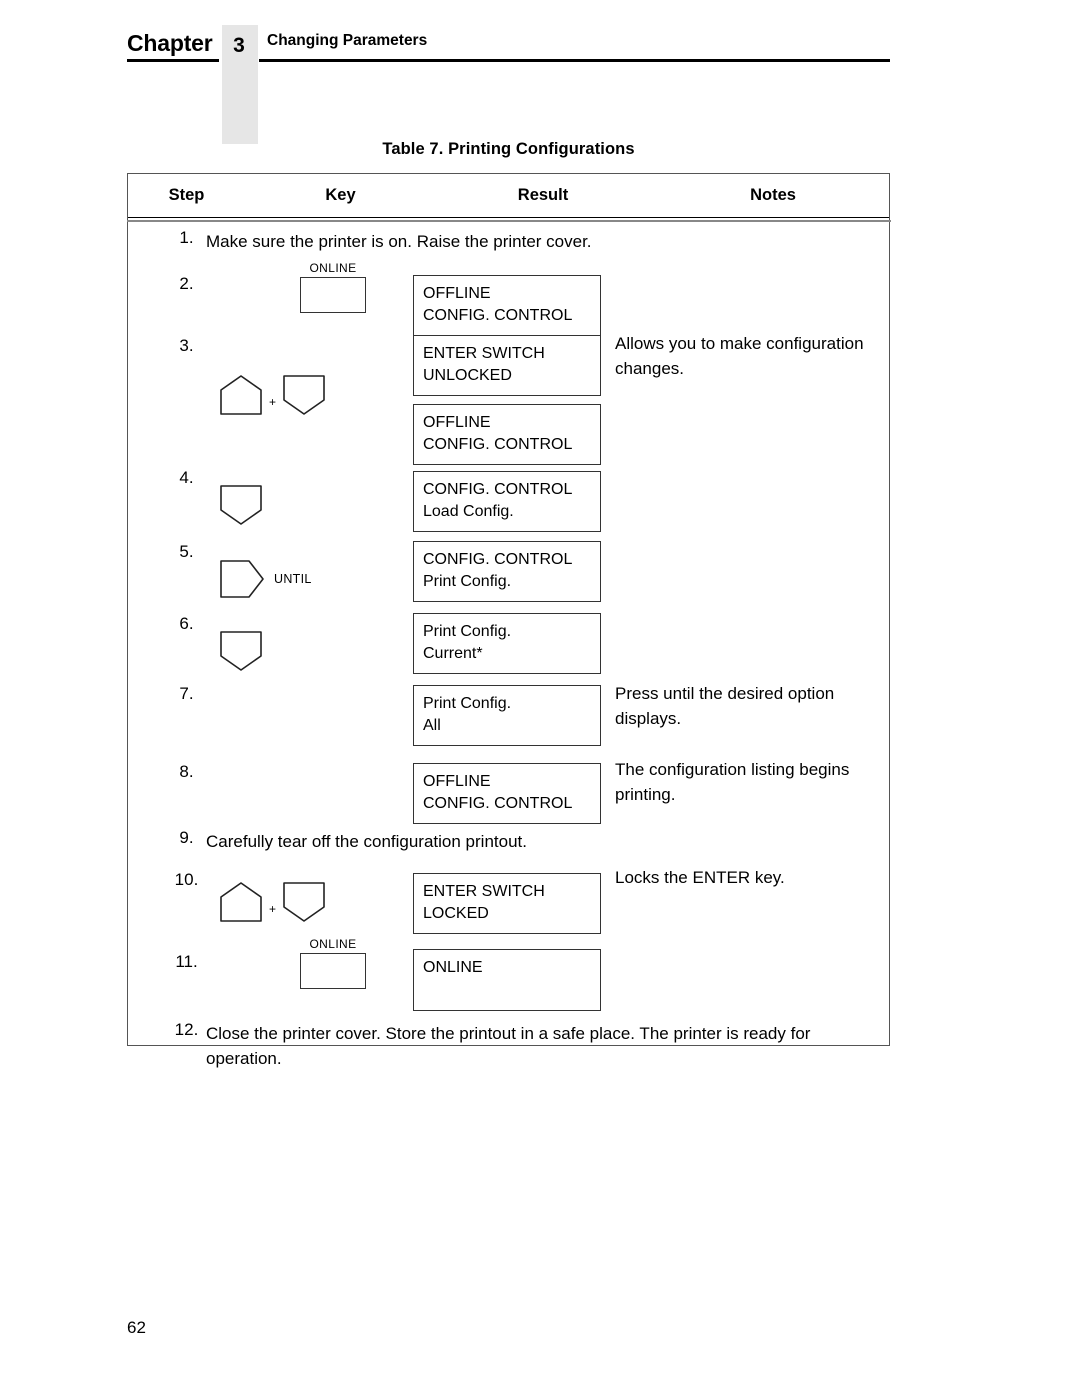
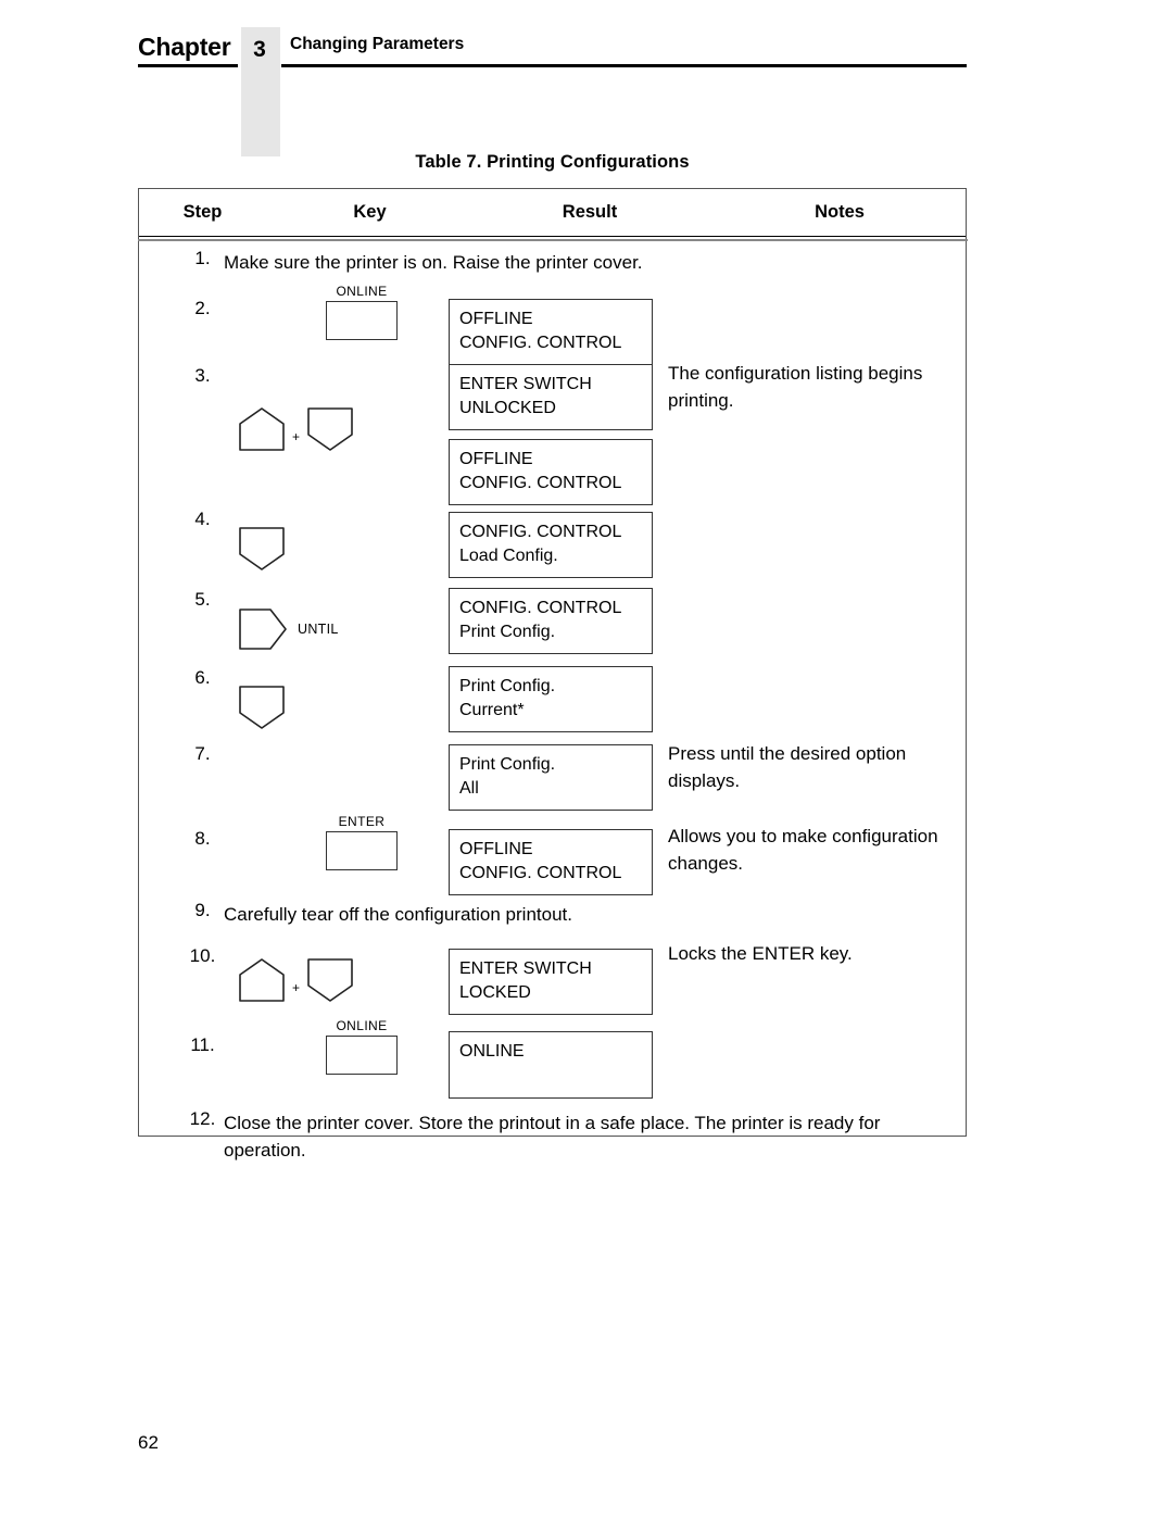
  Chapter
  3
  Changing Parameters
  Table 7. Printing Configurations
  Step
  Key
  Result
  Notes
  1.
  Make sure the printer is on. Raise the printer cover.
  2.
  ONLINE
  OFFLINE
  CONFIG. CONTROL
  3.
  +
  ENTER SWITCH
  UNLOCKED
  OFFLINE
  CONFIG. CONTROL
- Allows you to make configuration changes.
+ The configuration listing begins printing.
  4.
  CONFIG. CONTROL
  Load Config.
  5.
  UNTIL
  CONFIG. CONTROL
  Print Config.
  6.
  Print Config.
  Current*
  7.
  Print Config.
  All
  Press until the desired option displays.
  8.
+ ENTER
  OFFLINE
  CONFIG. CONTROL
- The configuration listing begins printing.
+ Allows you to make configuration changes.
  9.
  Carefully tear off the configuration printout.
  10.
  +
  ENTER SWITCH
  LOCKED
  Locks the ENTER key.
  11.
  ONLINE
  ONLINE
  12.
  Close the printer cover. Store the printout in a safe place. The printer is ready for operation.
  62
